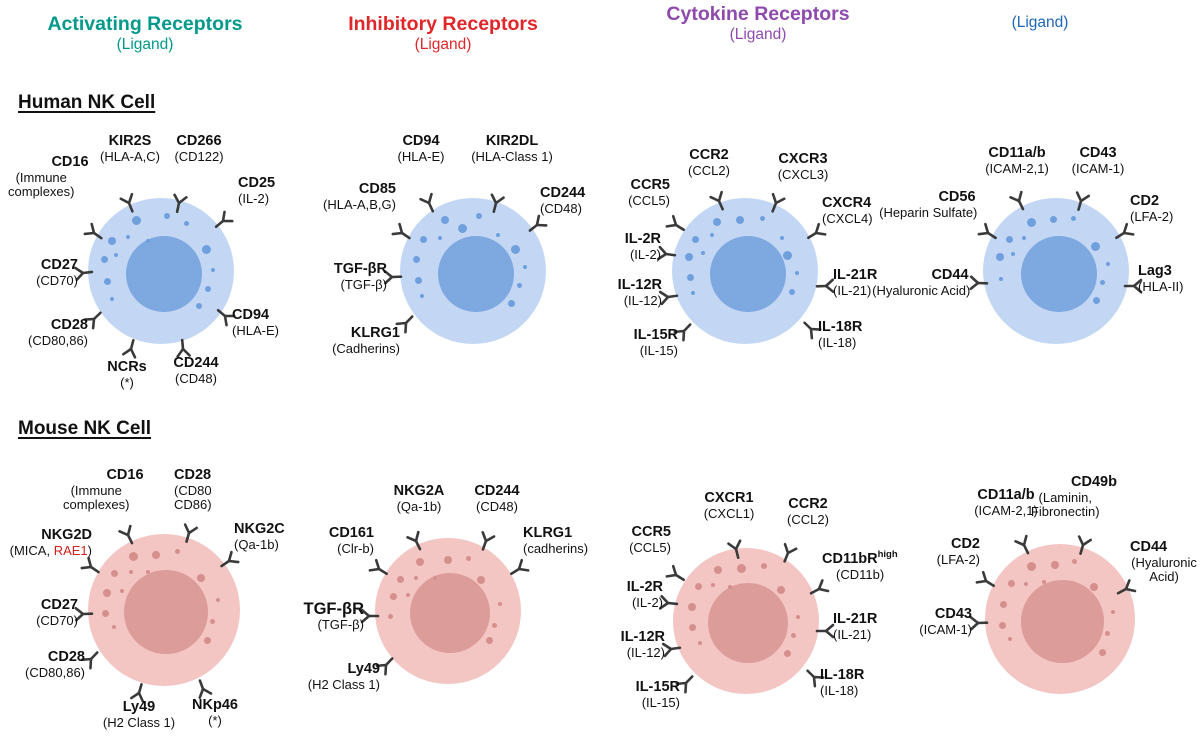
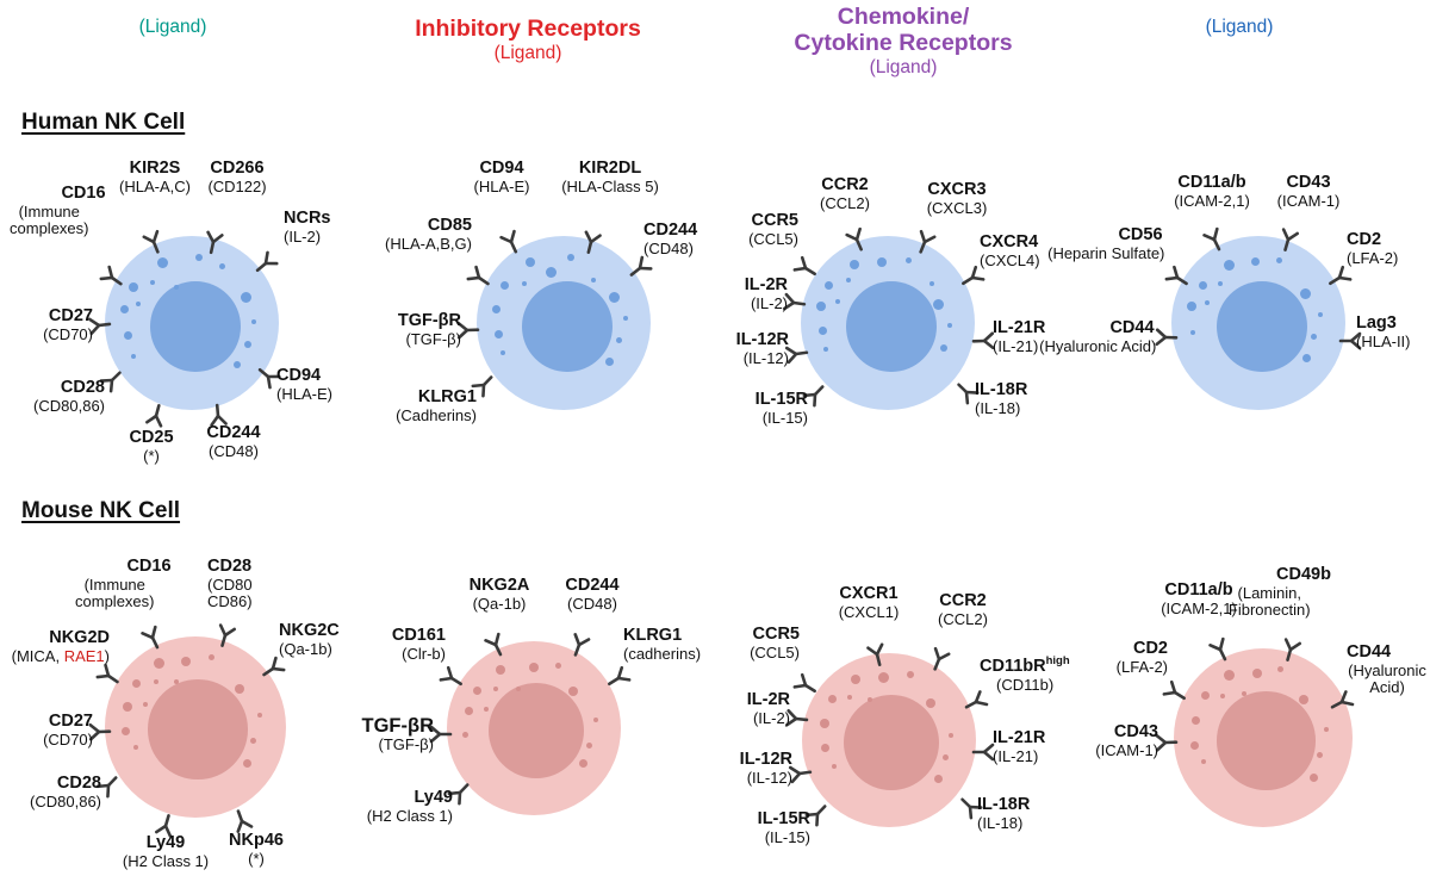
- Activating Receptors
  (Ligand)
  Inhibitory Receptors
  (Ligand)
+ Chemokine/
  Cytokine Receptors
  (Ligand)
  (Ligand)
  Human NK Cell
  Mouse NK Cell
  CD16
  (Immune complexes)
  KIR2S
  (HLA-A,C)
  CD266
  (CD122)
- CD25
+ NCRs
  (IL-2)
  CD94
  (HLA-E)
  CD244
  (CD48)
- NCRs
+ CD25
  (*)
  CD28
  (CD80,86)
  CD27
  (CD70)
  CD94
  (HLA-E)
  KIR2DL
- (HLA-Class 1)
+ (HLA-Class 5)
  CD244
  (CD48)
  CD85
  (HLA-A,B,G)
  TGF-βR
  (TGF-β)
  KLRG1
  (Cadherins)
  CCR2
  (CCL2)
  CXCR3
  (CXCL3)
  CCR5
  (CCL5)
  CXCR4
  (CXCL4)
  IL-2R
  (IL-2)
  IL-21R
  (IL-21)
  IL-12R
  (IL-12)
  IL-18R
  (IL-18)
  IL-15R
  (IL-15)
  CD11a/b
  (ICAM-2,1)
  CD43
  (ICAM-1)
  CD56
  (Heparin Sulfate)
  CD2
  (LFA-2)
  CD44
  (Hyaluronic Acid)
  Lag3
  (HLA-II)
  CD16
  (Immune complexes)
  CD28
  (CD80 CD86)
  NKG2C
  (Qa-1b)
  NKG2D
  (MICA, RAE1)
  CD27
  (CD70)
  CD28
  (CD80,86)
  Ly49
  (H2 Class 1)
  NKp46
  (*)
  NKG2A
  (Qa-1b)
  CD244
  (CD48)
  CD161
  (Clr-b)
  KLRG1
  (cadherins)
  TGF-βR
  (TGF-β)
  Ly49
  (H2 Class 1)
  CXCR1
  (CXCL1)
  CCR2
  (CCL2)
  CCR5
  (CCL5)
  CD11bRhigh
  (CD11b)
  IL-2R
  (IL-2)
  IL-21R
  (IL-21)
  IL-12R
  (IL-12)
  IL-18R
  (IL-18)
  IL-15R
  (IL-15)
  CD11a/b
  (ICAM-2,1)
  CD49b
  (Laminin, Fibronectin)
  CD2
  (LFA-2)
  CD44
  (Hyaluronic Acid)
  CD43
  (ICAM-1)
